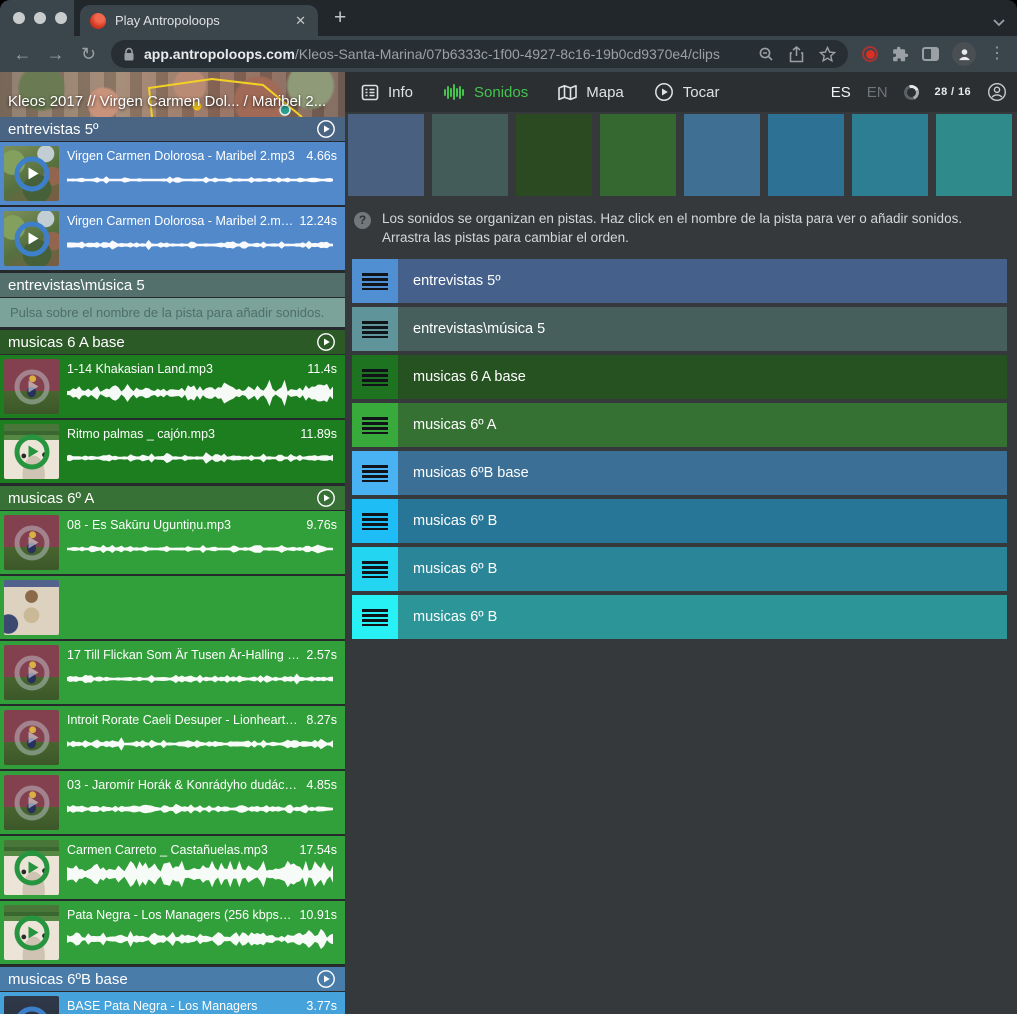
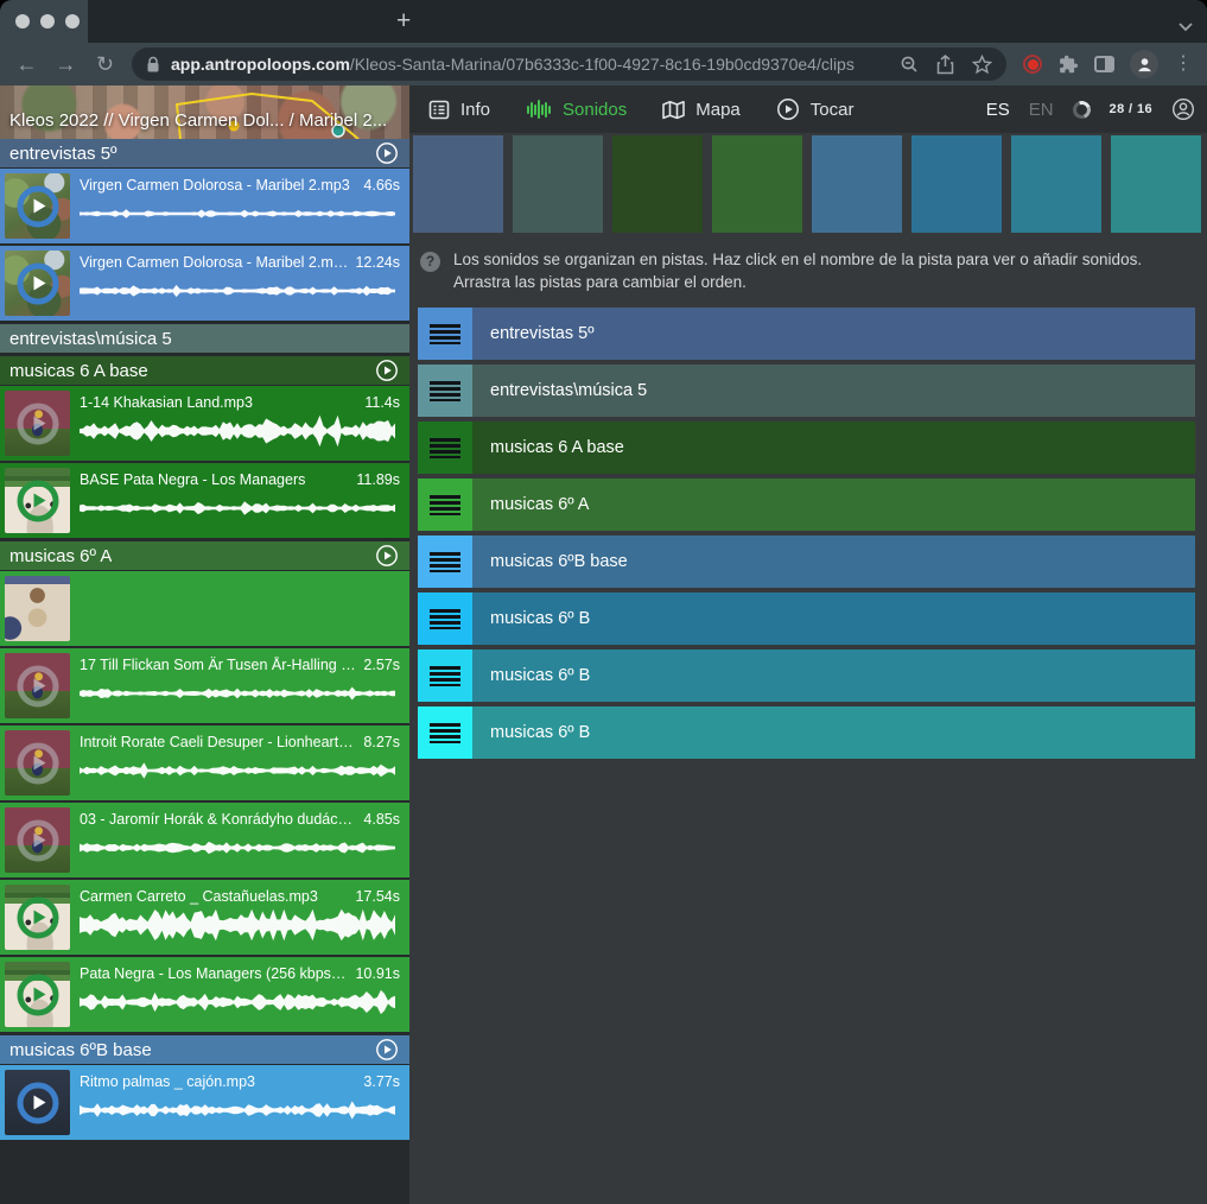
- Play Antropoloops
- ✕
  +
  ←
  →
  ↻
  app.antropoloops.com
  /Kleos-Santa-Marina/07b6333c-1f00-4927-8c16-19b0cd9370e4/clips
  ⋮
- Kleos 2017 // Virgen Carmen Dol... / Maribel 2...
+ Kleos 2022 // Virgen Carmen Dol... / Maribel 2...
  Info
  Sonidos
  Mapa
  Tocar
  ES
  EN
  28 / 16
  entrevistas 5º
  Virgen Carmen Dolorosa - Maribel 2.mp3
  4.66s
  Virgen Carmen Dolorosa - Maribel 2.mp3
  12.24s
  entrevistas\música 5
- Pulsa sobre el nombre de la pista para añadir sonidos.
  musicas 6 A base
  1-14 Khakasian Land.mp3
  11.4s
- Ritmo palmas _ cajón.mp3
+ BASE Pata Negra - Los Managers
  11.89s
  musicas 6º A
- 08 - Es Sakūru Uguntiņu.mp3
- 9.76s
  17 Till Flickan Som Är Tusen År-Halling Fra
  2.57s
  Introit Rorate Caeli Desuper - Lionheart.mp
  8.27s
  03 - Jaromír Horák & Konrádyho dudácká ..
  4.85s
  Carmen Carreto _ Castañuelas.mp3
  17.54s
  Pata Negra - Los Managers (256 kbps).m
  10.91s
  musicas 6ºB base
- BASE Pata Negra - Los Managers
+ Ritmo palmas _ cajón.mp3
  3.77s
  ?
  Los sonidos se organizan en pistas. Haz click en el nombre de la pista para ver o añadir sonidos. Arrastra las pistas para cambiar el orden.
  entrevistas 5º
  entrevistas\música 5
  musicas 6 A base
  musicas 6º A
  musicas 6ºB base
  musicas 6º B
  musicas 6º B
  musicas 6º B
